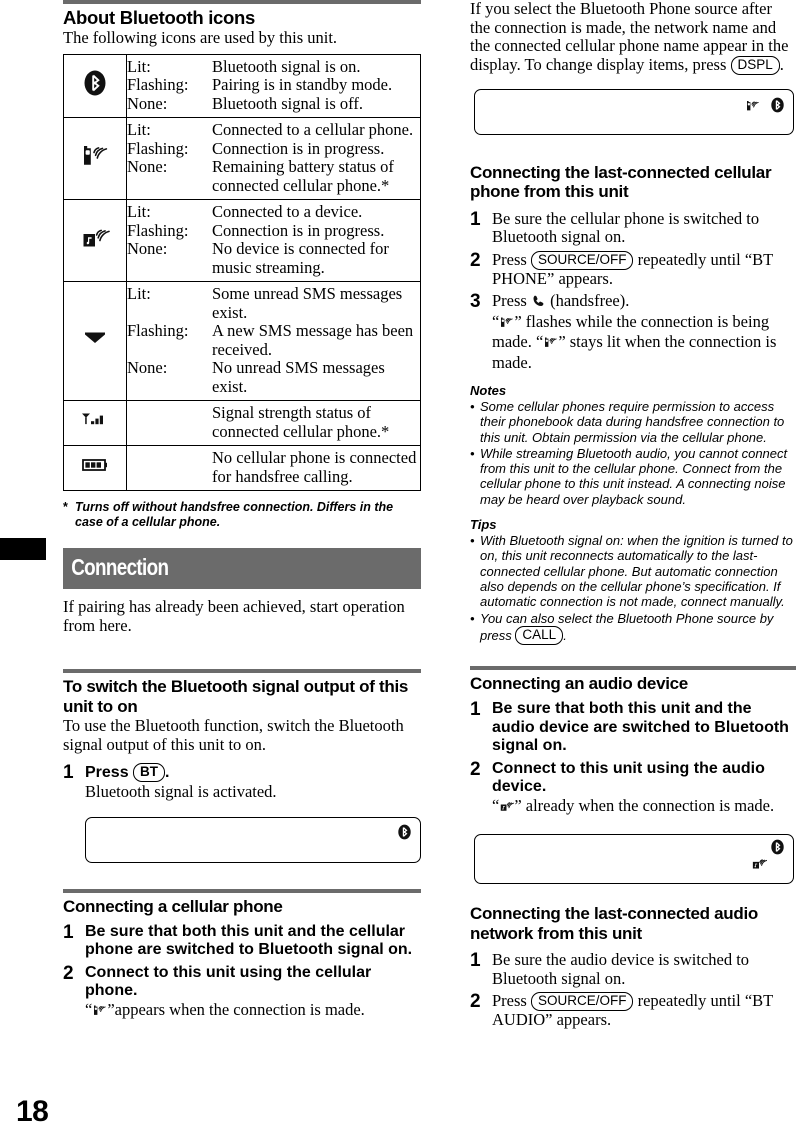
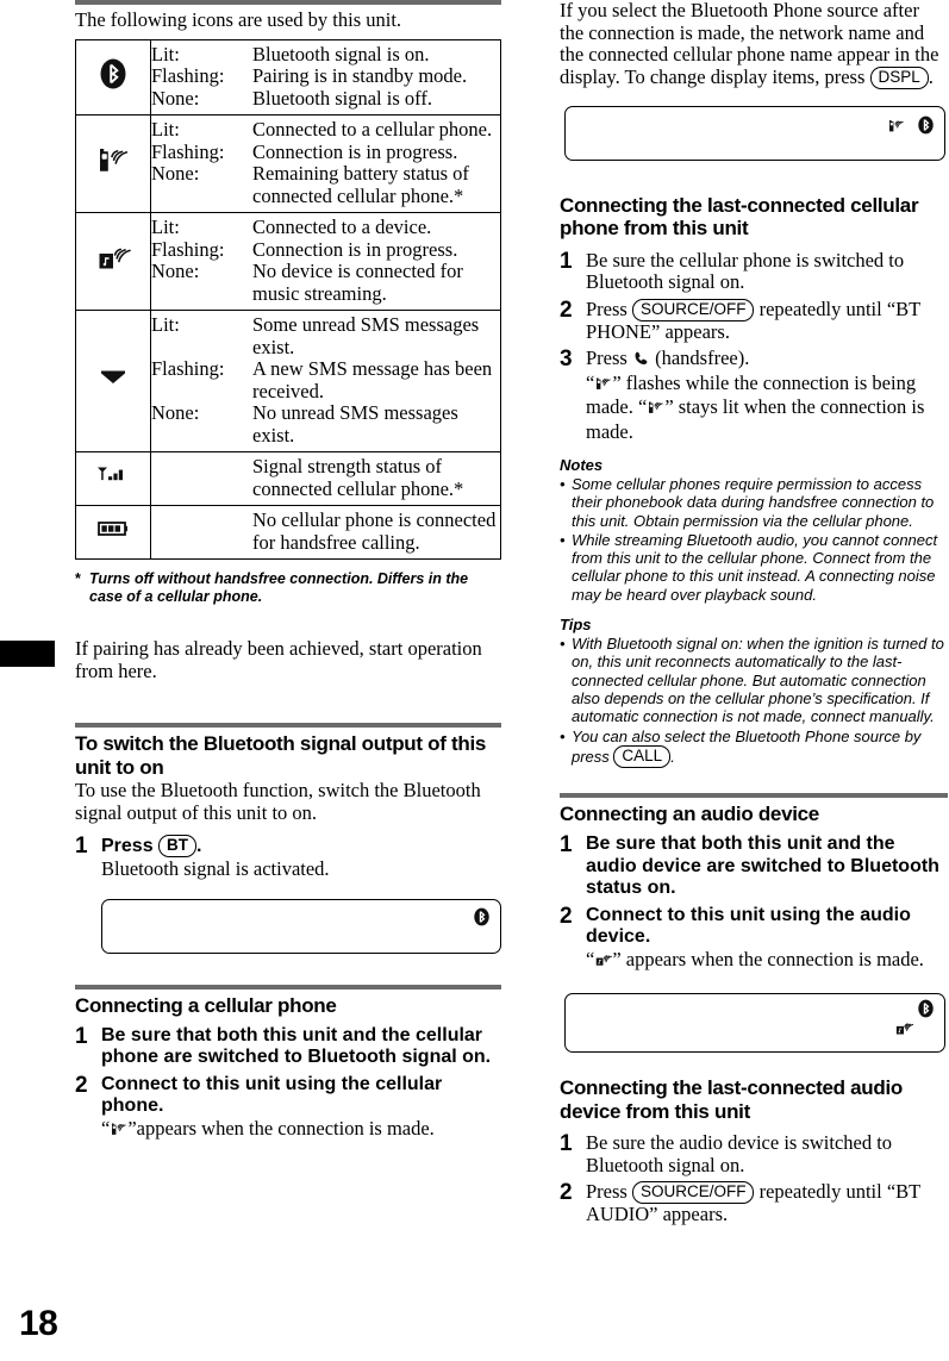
  18
- About Bluetooth icons
  The following icons are used by this unit.
  	Lit: Bluetooth signal is on. Flashing: Pairing is in standby mode. None: Bluetooth signal is off.
  	Lit: Connected to a cellular phone. Flashing: Connection is in progress. None: Remaining battery status of connected cellular phone.*
  	Lit: Connected to a device. Flashing: Connection is in progress. None: No device is connected for music streaming.
  	Lit: Some unread SMS messages exist. Flashing: A new SMS message has been received. None: No unread SMS messages exist.
  	Signal strength status of connected cellular phone.*
  	No cellular phone is connected for handsfree calling.
  *
  Turns off without handsfree connection. Differs in the case of a cellular phone.
- Connection
  If pairing has already been achieved, start operation from here.
  To switch the Bluetooth signal output of this unit to on
  To use the Bluetooth function, switch the Bluetooth signal output of this unit to on.
  1
  Press BT .
  Bluetooth signal is activated.
  Connecting a cellular phone
  1
  Be sure that both this unit and the cellular phone are switched to Bluetooth signal on.
  2
  Connect to this unit using the cellular phone.
  “ ”appears when the connection is made.
  If you select the Bluetooth Phone source after the connection is made, the network name and the connected cellular phone name appear in the display. To change display items, press DSPL .
  Connecting the last-connected cellular phone from this unit
  1
  Be sure the cellular phone is switched to Bluetooth signal on.
  2
  Press SOURCE/OFF repeatedly until “BT PHONE” appears.
  3
  Press (handsfree).
  “ ” flashes while the connection is being made. “ ” stays lit when the connection is made.
  Notes
  •
  Some cellular phones require permission to access their phonebook data during handsfree connection to this unit. Obtain permission via the cellular phone.
  •
  While streaming Bluetooth audio, you cannot connect from this unit to the cellular phone. Connect from the cellular phone to this unit instead. A connecting noise may be heard over playback sound.
  Tips
  •
  With Bluetooth signal on: when the ignition is turned to on, this unit reconnects automatically to the last-connected cellular phone. But automatic connection also depends on the cellular phone’s specification. If automatic connection is not made, connect manually.
  •
  You can also select the Bluetooth Phone source by press CALL .
  Connecting an audio device
  1
- Be sure that both this unit and the audio device are switched to Bluetooth signal on.
+ Be sure that both this unit and the audio device are switched to Bluetooth status on.
  2
  Connect to this unit using the audio device.
- “ ” already when the connection is made.
+ “ ” appears when the connection is made.
- Connecting the last-connected audio network from this unit
+ Connecting the last-connected audio device from this unit
  1
  Be sure the audio device is switched to Bluetooth signal on.
  2
  Press SOURCE/OFF repeatedly until “BT AUDIO” appears.
